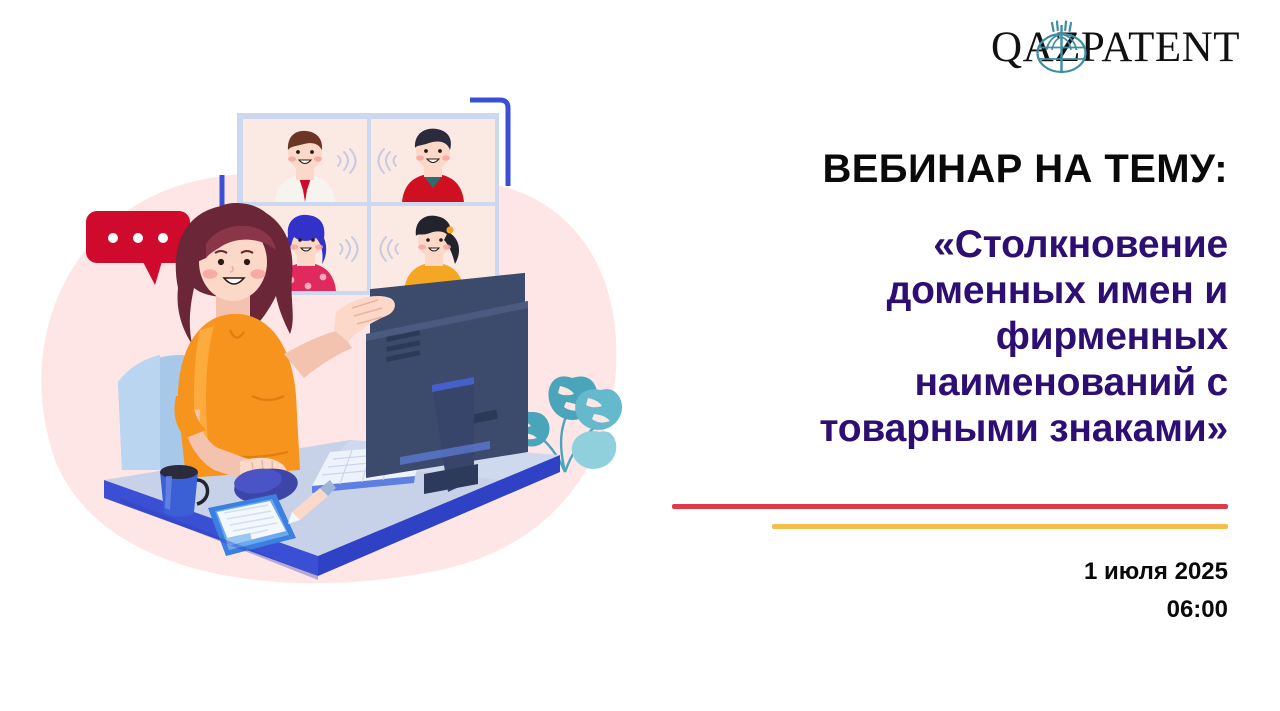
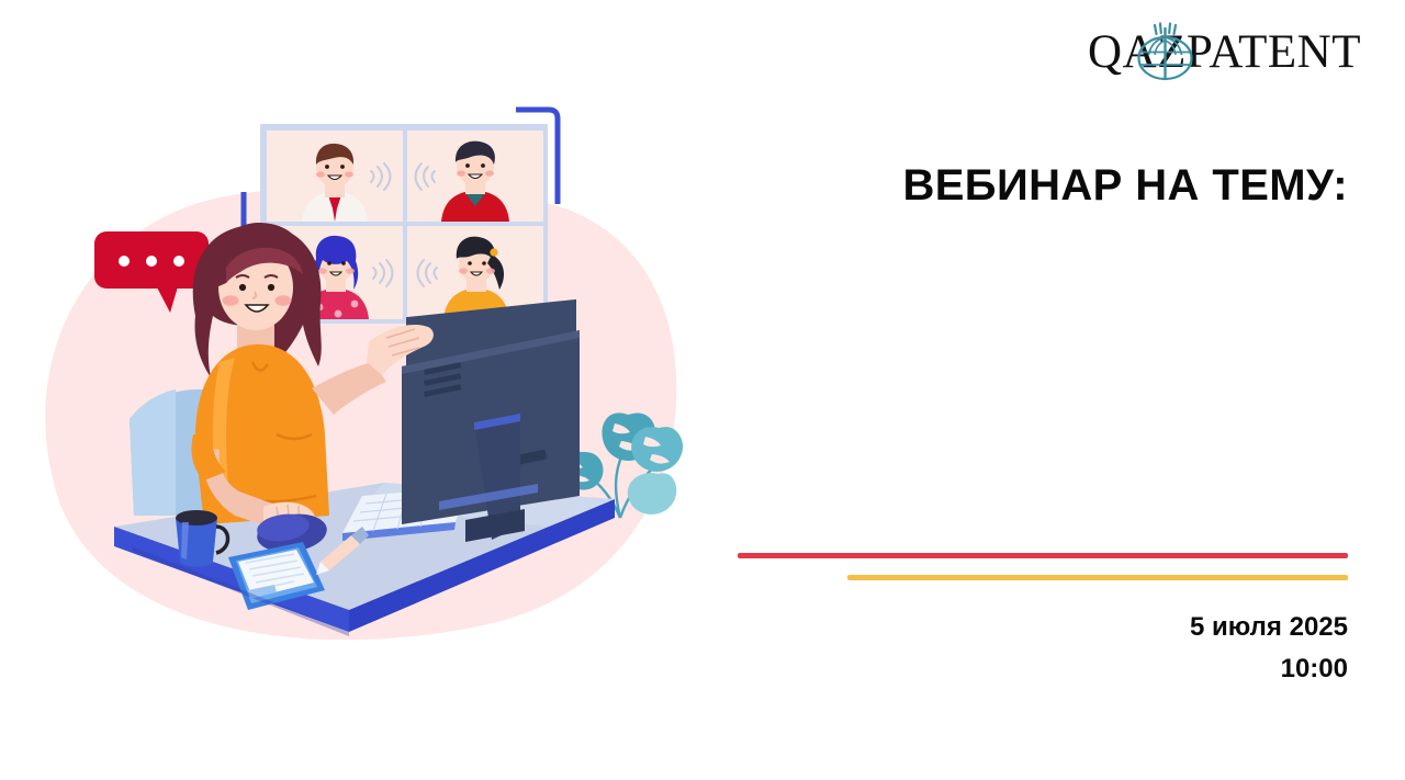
  QPATENT
  ВЕБИНАР НА ТЕМУ:
- «Столкновение
- доменных имен и
- фирменных
- наименований с
- товарными знаками»
- 1 июля 2025
+ 5 июля 2025
- 06:00
+ 10:00
